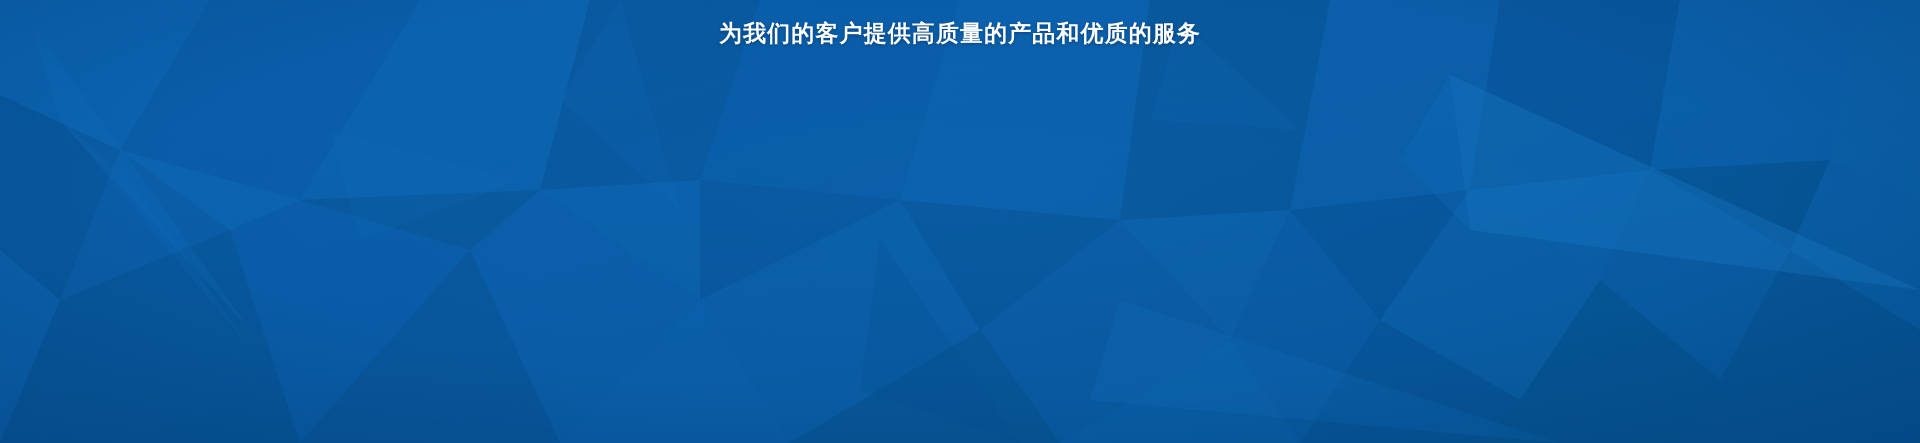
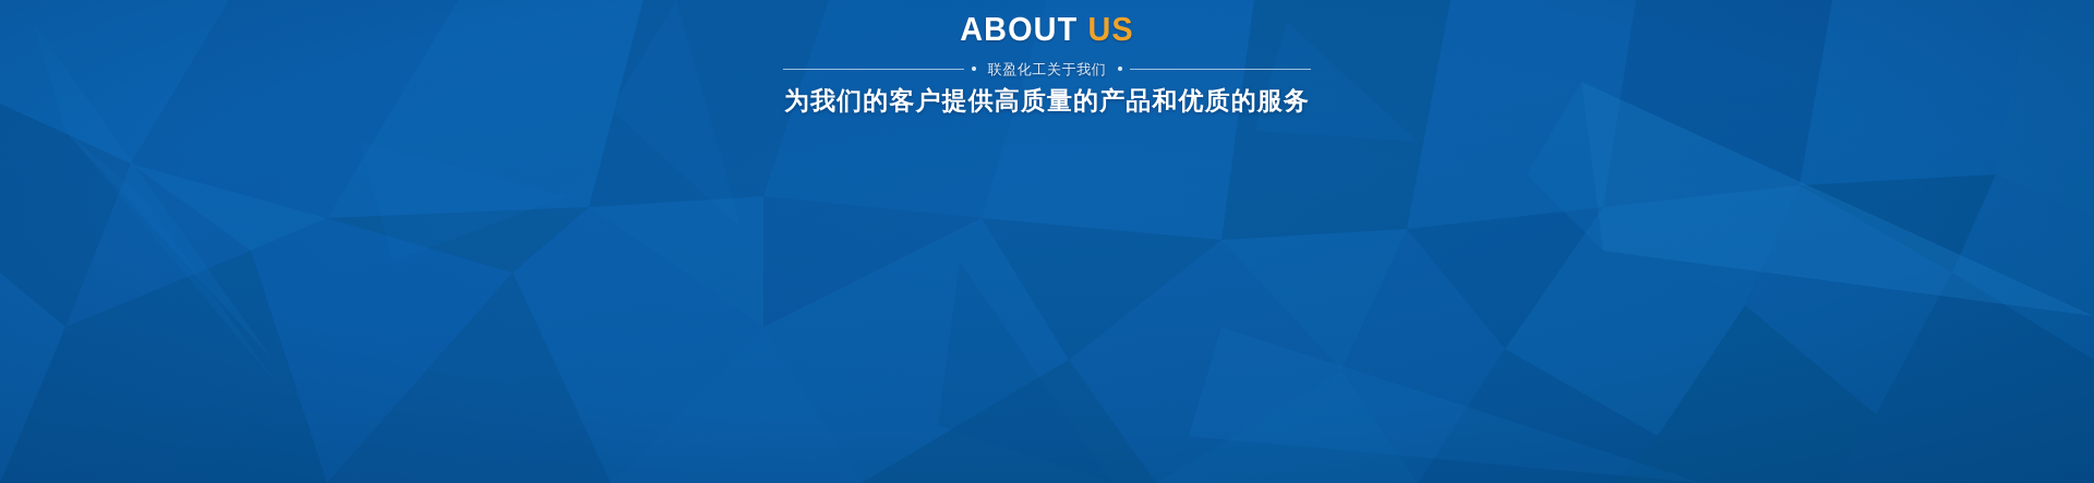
+ ABOUT US
+ 联盈化工关于我们
  为我们的客户提供高质量的产品和优质的服务
